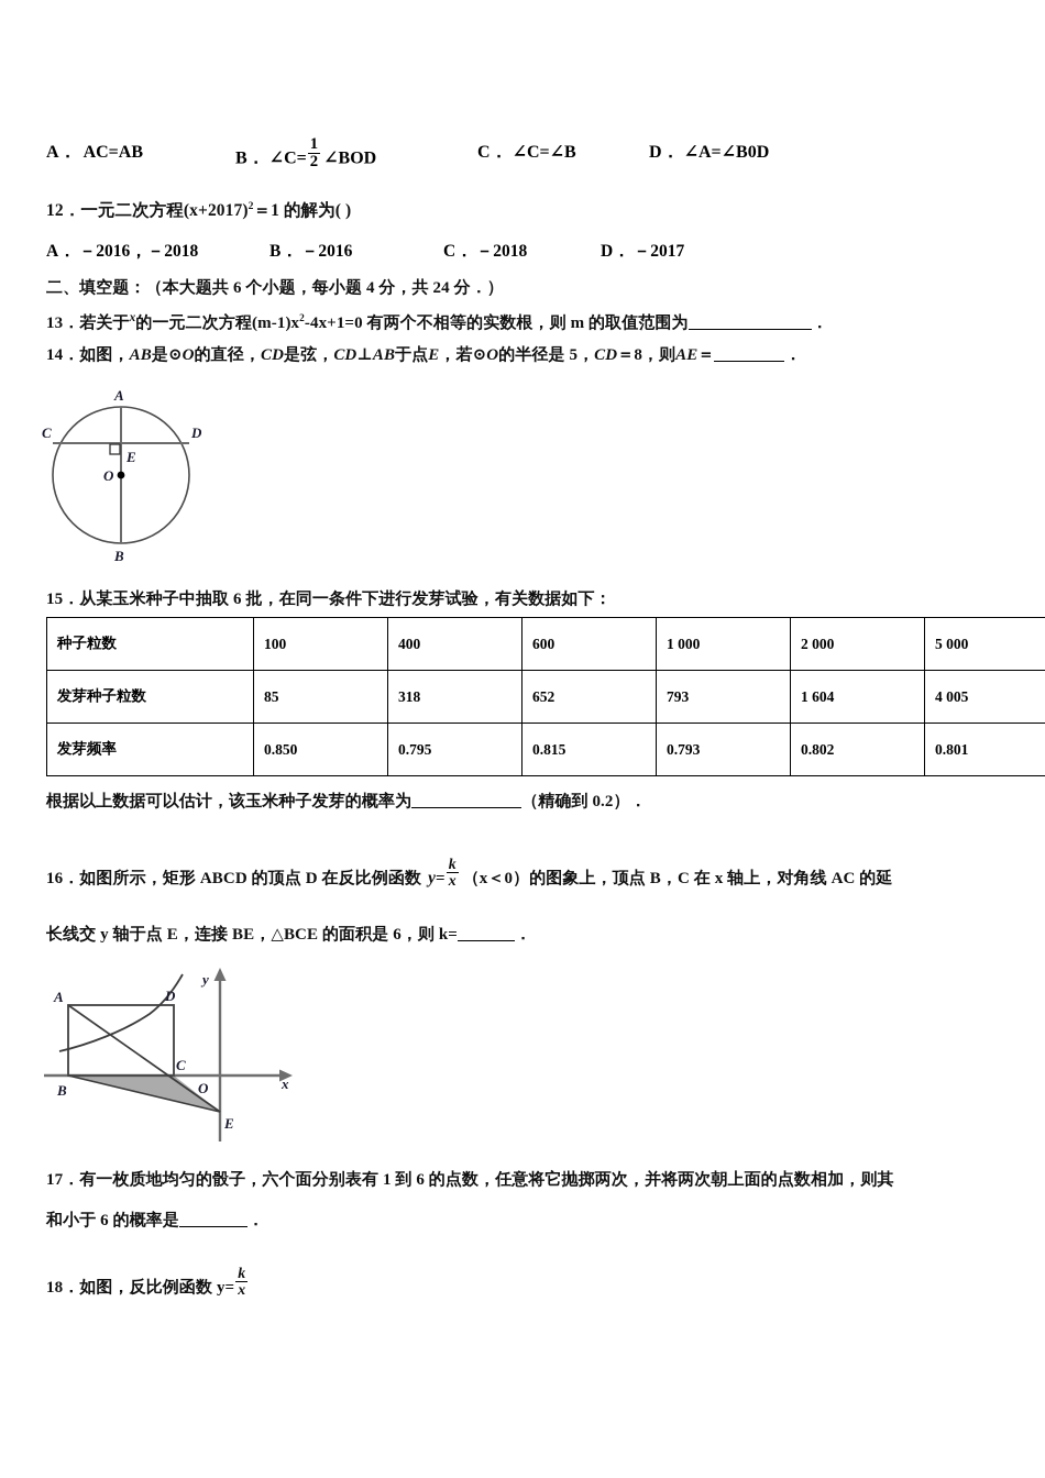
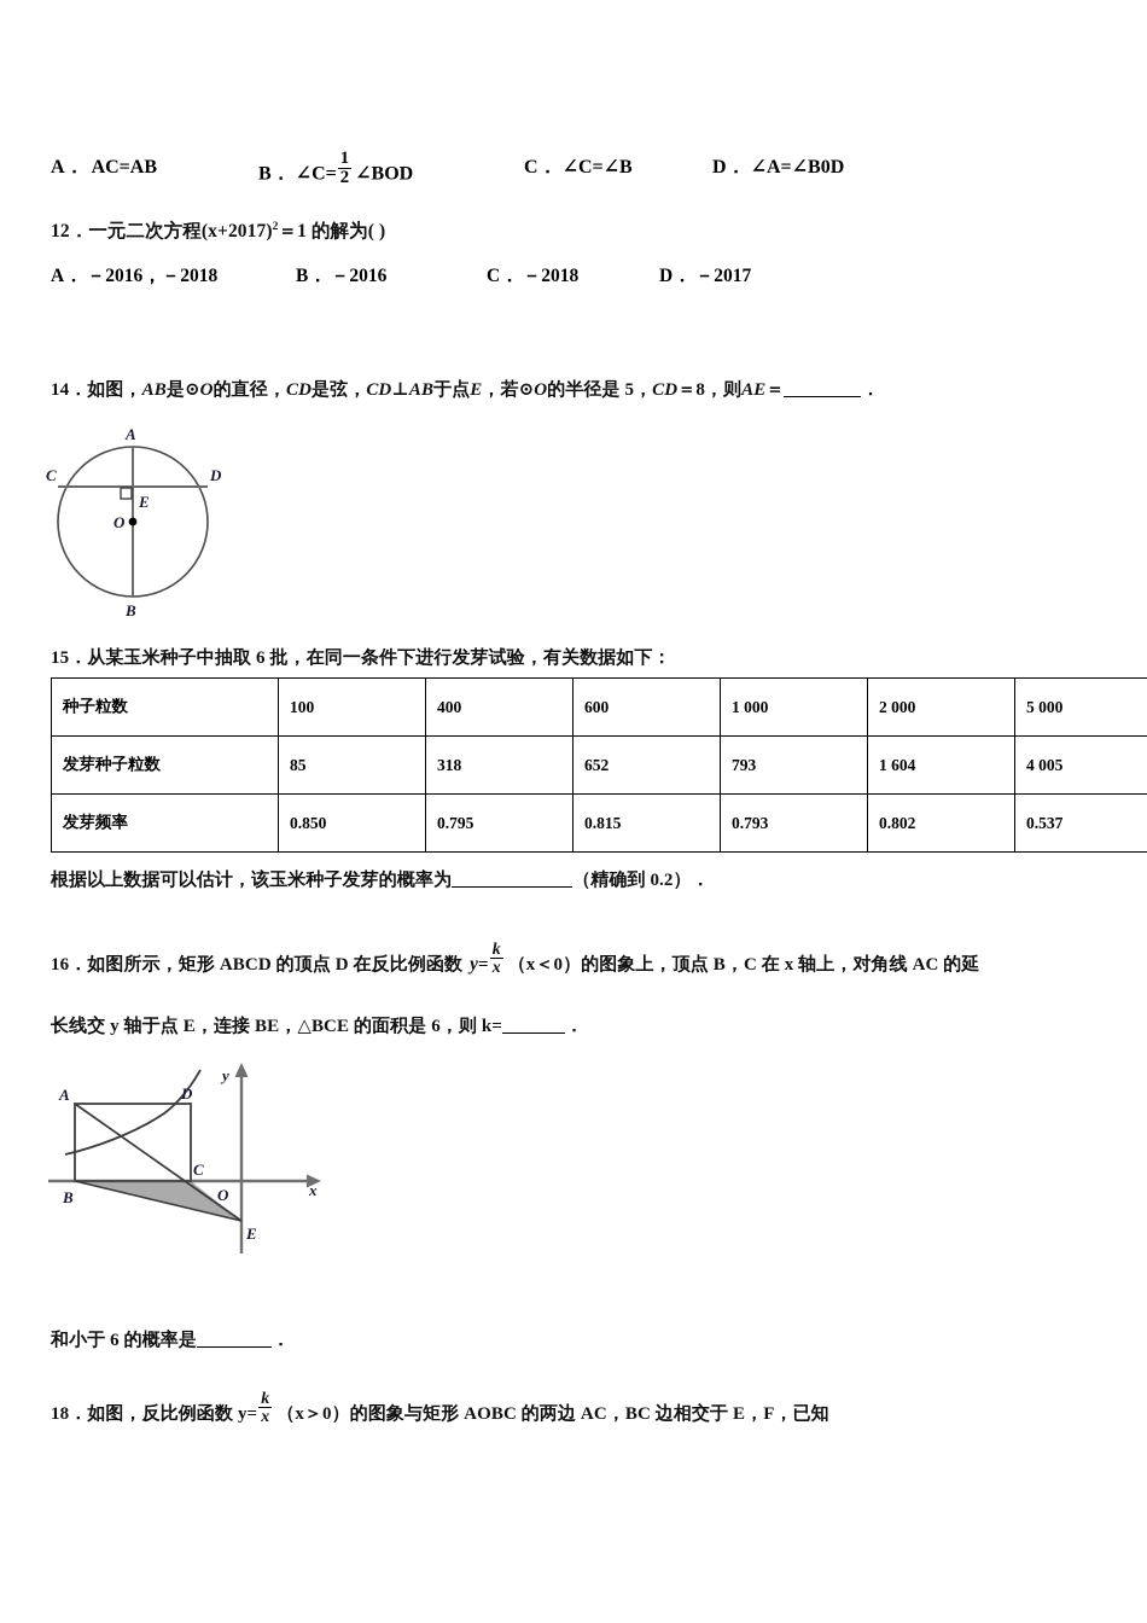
  A． AC=AB
  B． ∠C=
  1
  2
  ∠BOD
  C． ∠C=∠B
  D． ∠A=∠B0D
  12．一元二次方程(x+2017)2＝1 的解为( )
  A． －2016，－2018
  B． －2016
  C． －2018
  D． －2017
- 二、填空题：（本大题共 6 个小题，每小题 4 分，共 24 分．）
- 13．若关于x的一元二次方程(m-1)x2-4x+1=0 有两个不相等的实数根，则 m 的取值范围为 ．
  14．如图，AB是⊙O的直径，CD是弦，CD⊥AB于点E，若⊙O的半径是 5，CD＝8，则AE＝ ．
  A
  B
  C
  D
  E
  O
  15．从某玉米种子中抽取 6 批，在同一条件下进行发芽试验，有关数据如下：
  种子粒数	100	400	600	1 000	2 000	5 000
  发芽种子粒数	85	318	652	793	1 604	4 005
- 发芽频率	0.850	0.795	0.815	0.793	0.802	0.801
+ 发芽频率	0.850	0.795	0.815	0.793	0.802	0.537
  根据以上数据可以估计，该玉米种子发芽的概率为 （精确到 0.2）．
  16．如图所示，矩形 ABCD 的顶点 D 在反比例函数 y=
  k
  x
  （x＜0）的图象上，顶点 B，C 在 x 轴上，对角线 AC 的延
  长线交 y 轴于点 E，连接 BE，△BCE 的面积是 6，则 k= ．
  A
  B
  C
  D
  E
  O
  x
  y
- 17．有一枚质地均匀的骰子，六个面分别表有 1 到 6 的点数，任意将它抛掷两次，并将两次朝上面的点数相加，则其
  和小于 6 的概率是 ．
  18．如图，反比例函数 y=
  k
  x
+ （x＞0）的图象与矩形 AOBC 的两边 AC，BC 边相交于 E，F，已知
